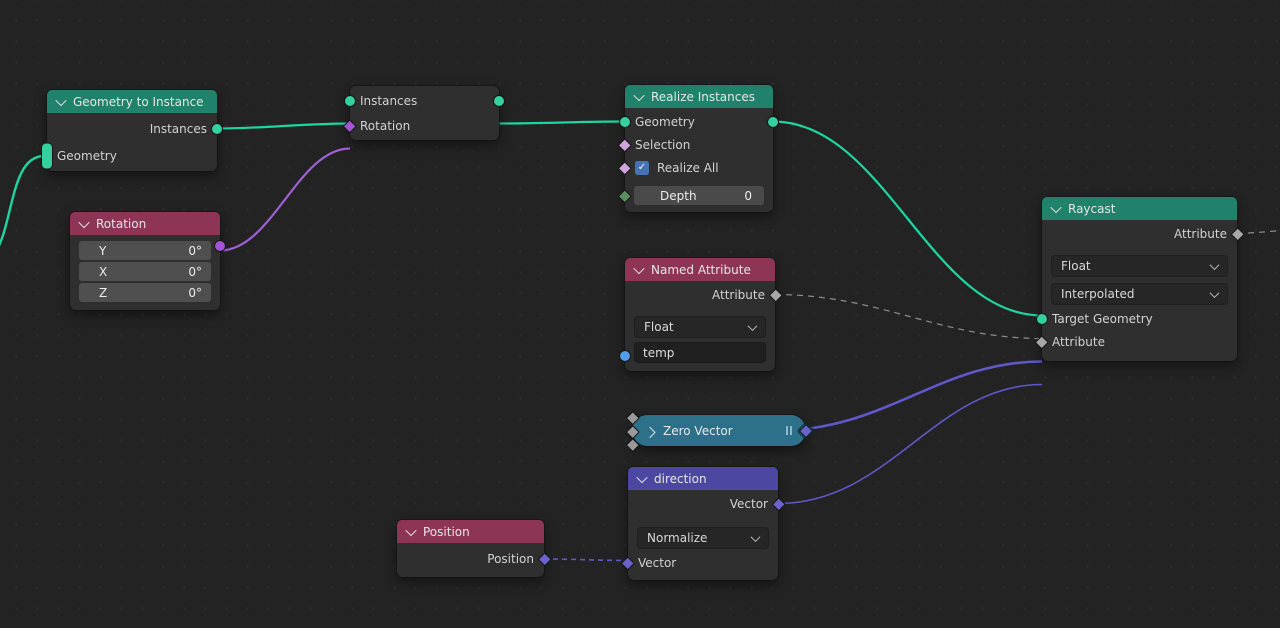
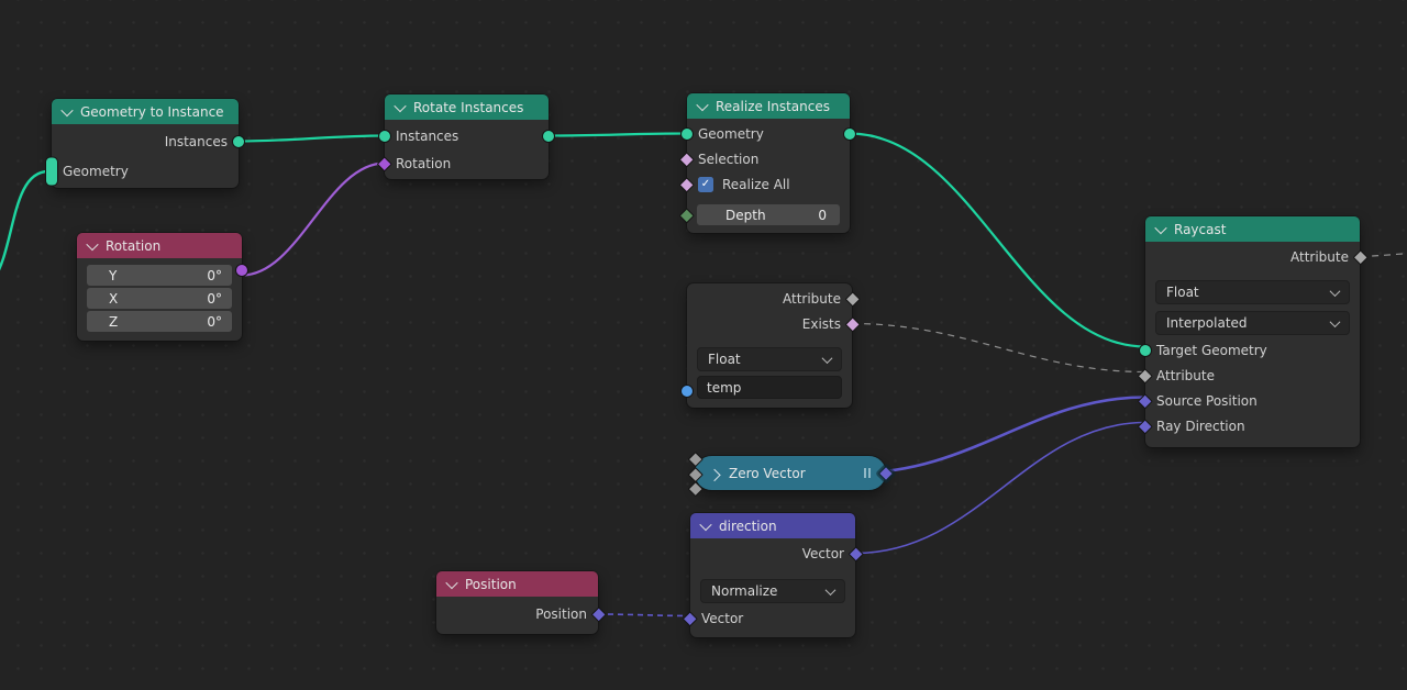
  Geometry to Instance
  Instances
  Geometry
+ Rotate Instances
  Instances
  Rotation
  Realize Instances
  Geometry
  Selection
  ✓
  Realize All
  Depth
  0
  Rotation
  Y
  0°
  X
  0°
  Z
  0°
- Named Attribute
  Attribute
+ Exists
  Float
  temp
  Zero Vector
  direction
  Vector
  Normalize
  Vector
  Position
  Position
  Raycast
  Attribute
  Float
  Interpolated
  Target Geometry
  Attribute
+ Source Position
+ Ray Direction
